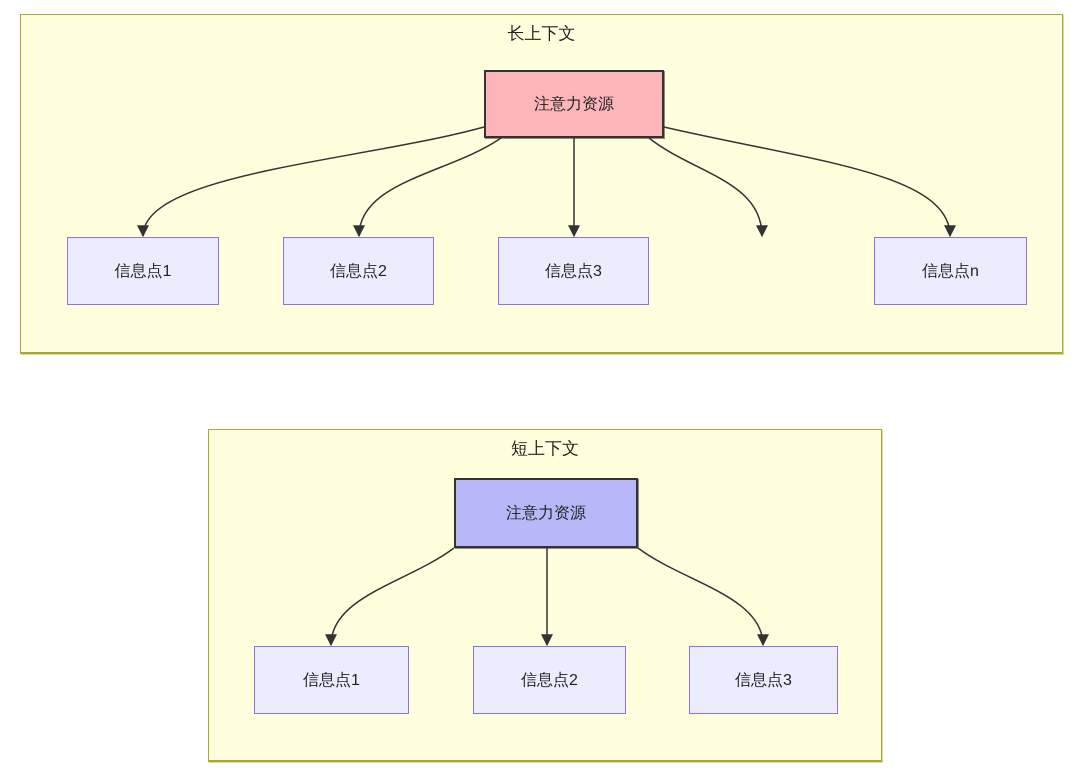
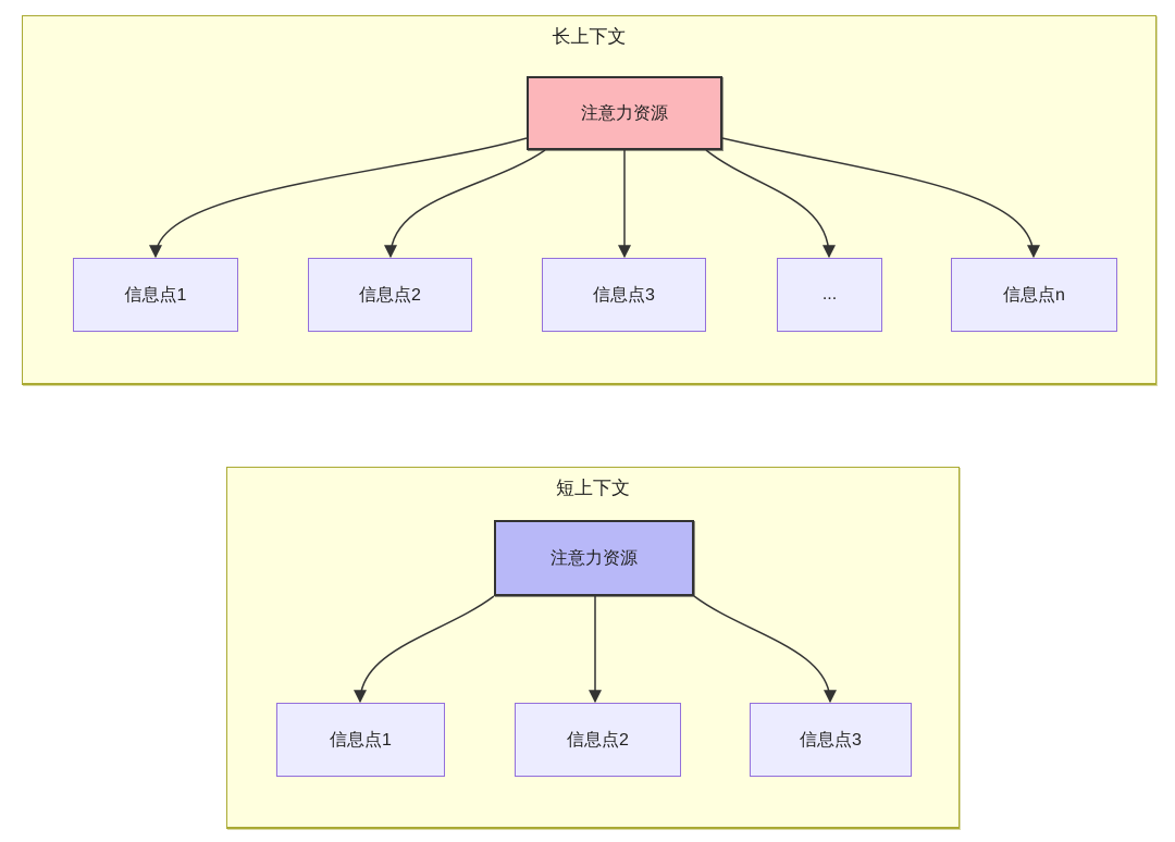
  长上下文
  注意力资源
  信息点1
  信息点2
  信息点3
+ ...
  信息点n
  短上下文
  注意力资源
  信息点1
  信息点2
  信息点3
